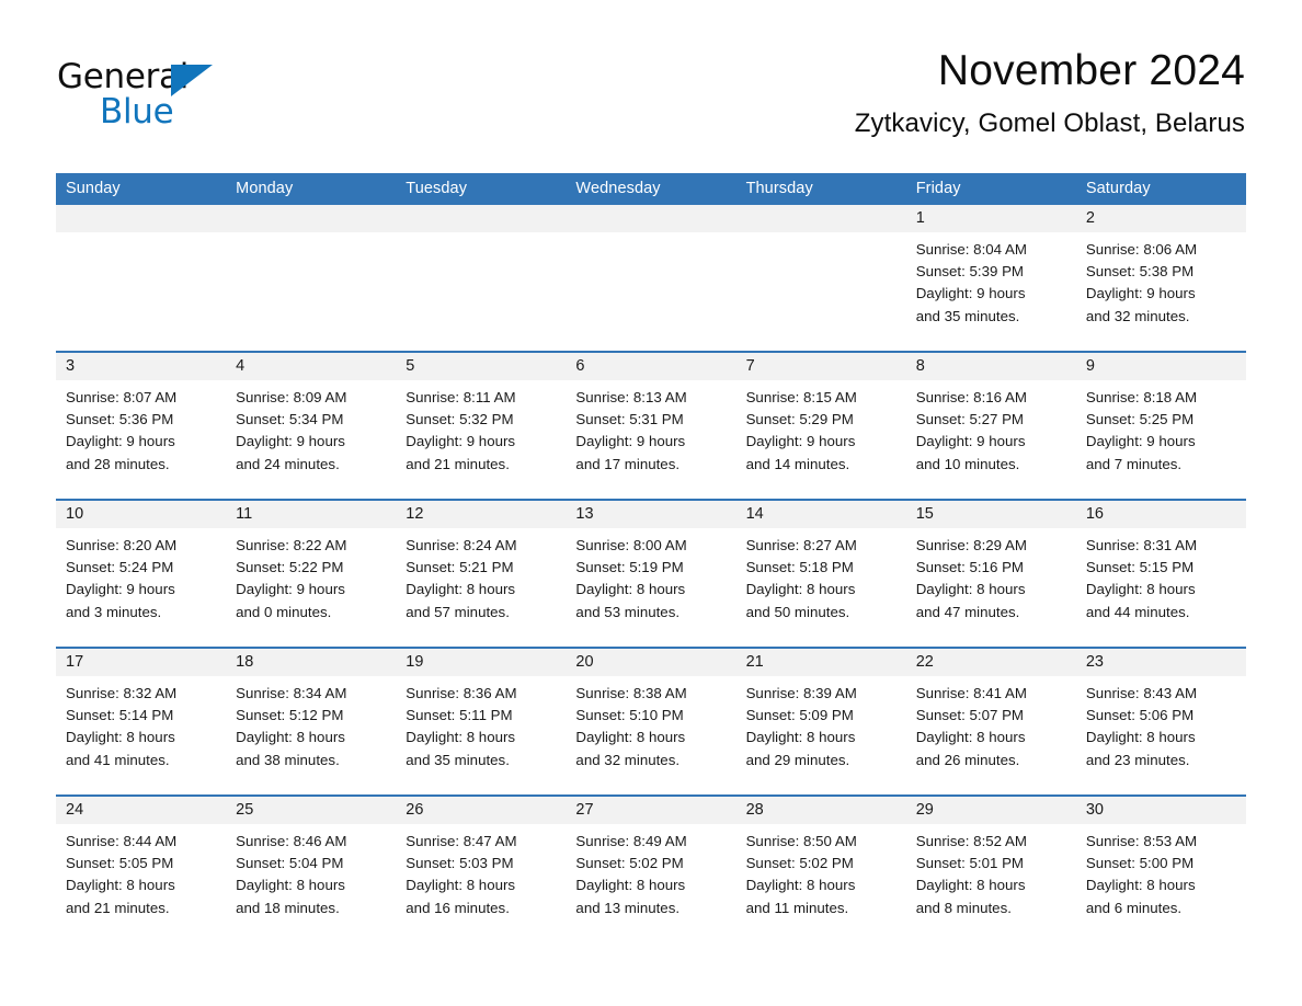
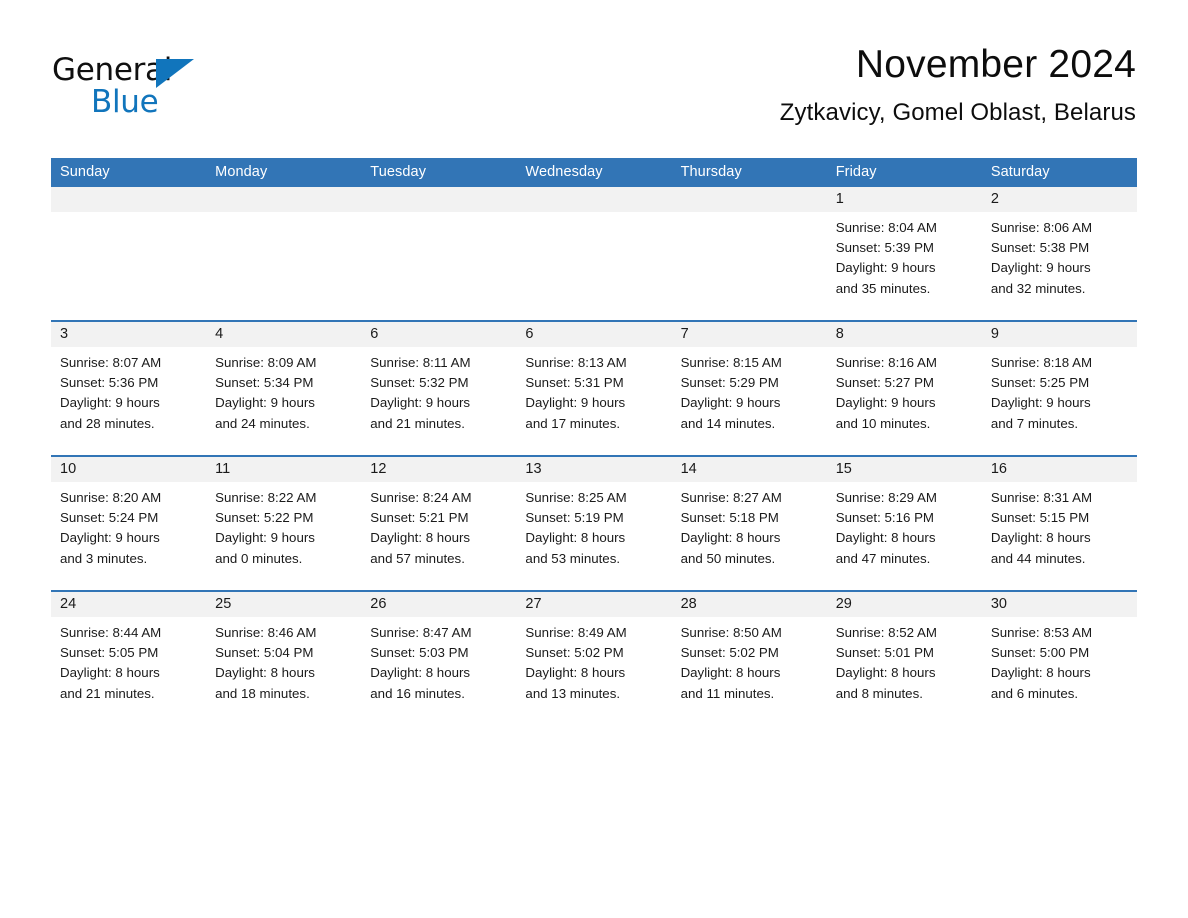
  General
  Blue
  November 2024
  Zytkavicy, Gomel Oblast, Belarus
  Sunday	Monday	Tuesday	Wednesday	Thursday	Friday	Saturday
  					1Sunrise: 8:04 AM Sunset: 5:39 PM Daylight: 9 hours and 35 minutes.	2Sunrise: 8:06 AM Sunset: 5:38 PM Daylight: 9 hours and 32 minutes.
- 3Sunrise: 8:07 AM Sunset: 5:36 PM Daylight: 9 hours and 28 minutes.	4Sunrise: 8:09 AM Sunset: 5:34 PM Daylight: 9 hours and 24 minutes.	5Sunrise: 8:11 AM Sunset: 5:32 PM Daylight: 9 hours and 21 minutes.	6Sunrise: 8:13 AM Sunset: 5:31 PM Daylight: 9 hours and 17 minutes.	7Sunrise: 8:15 AM Sunset: 5:29 PM Daylight: 9 hours and 14 minutes.	8Sunrise: 8:16 AM Sunset: 5:27 PM Daylight: 9 hours and 10 minutes.	9Sunrise: 8:18 AM Sunset: 5:25 PM Daylight: 9 hours and 7 minutes.
+ 3Sunrise: 8:07 AM Sunset: 5:36 PM Daylight: 9 hours and 28 minutes.	4Sunrise: 8:09 AM Sunset: 5:34 PM Daylight: 9 hours and 24 minutes.	6Sunrise: 8:11 AM Sunset: 5:32 PM Daylight: 9 hours and 21 minutes.	6Sunrise: 8:13 AM Sunset: 5:31 PM Daylight: 9 hours and 17 minutes.	7Sunrise: 8:15 AM Sunset: 5:29 PM Daylight: 9 hours and 14 minutes.	8Sunrise: 8:16 AM Sunset: 5:27 PM Daylight: 9 hours and 10 minutes.	9Sunrise: 8:18 AM Sunset: 5:25 PM Daylight: 9 hours and 7 minutes.
- 10Sunrise: 8:20 AM Sunset: 5:24 PM Daylight: 9 hours and 3 minutes.	11Sunrise: 8:22 AM Sunset: 5:22 PM Daylight: 9 hours and 0 minutes.	12Sunrise: 8:24 AM Sunset: 5:21 PM Daylight: 8 hours and 57 minutes.	13Sunrise: 8:00 AM Sunset: 5:19 PM Daylight: 8 hours and 53 minutes.	14Sunrise: 8:27 AM Sunset: 5:18 PM Daylight: 8 hours and 50 minutes.	15Sunrise: 8:29 AM Sunset: 5:16 PM Daylight: 8 hours and 47 minutes.	16Sunrise: 8:31 AM Sunset: 5:15 PM Daylight: 8 hours and 44 minutes.
+ 10Sunrise: 8:20 AM Sunset: 5:24 PM Daylight: 9 hours and 3 minutes.	11Sunrise: 8:22 AM Sunset: 5:22 PM Daylight: 9 hours and 0 minutes.	12Sunrise: 8:24 AM Sunset: 5:21 PM Daylight: 8 hours and 57 minutes.	13Sunrise: 8:25 AM Sunset: 5:19 PM Daylight: 8 hours and 53 minutes.	14Sunrise: 8:27 AM Sunset: 5:18 PM Daylight: 8 hours and 50 minutes.	15Sunrise: 8:29 AM Sunset: 5:16 PM Daylight: 8 hours and 47 minutes.	16Sunrise: 8:31 AM Sunset: 5:15 PM Daylight: 8 hours and 44 minutes.
- 17Sunrise: 8:32 AM Sunset: 5:14 PM Daylight: 8 hours and 41 minutes.	18Sunrise: 8:34 AM Sunset: 5:12 PM Daylight: 8 hours and 38 minutes.	19Sunrise: 8:36 AM Sunset: 5:11 PM Daylight: 8 hours and 35 minutes.	20Sunrise: 8:38 AM Sunset: 5:10 PM Daylight: 8 hours and 32 minutes.	21Sunrise: 8:39 AM Sunset: 5:09 PM Daylight: 8 hours and 29 minutes.	22Sunrise: 8:41 AM Sunset: 5:07 PM Daylight: 8 hours and 26 minutes.	23Sunrise: 8:43 AM Sunset: 5:06 PM Daylight: 8 hours and 23 minutes.
  24Sunrise: 8:44 AM Sunset: 5:05 PM Daylight: 8 hours and 21 minutes.	25Sunrise: 8:46 AM Sunset: 5:04 PM Daylight: 8 hours and 18 minutes.	26Sunrise: 8:47 AM Sunset: 5:03 PM Daylight: 8 hours and 16 minutes.	27Sunrise: 8:49 AM Sunset: 5:02 PM Daylight: 8 hours and 13 minutes.	28Sunrise: 8:50 AM Sunset: 5:02 PM Daylight: 8 hours and 11 minutes.	29Sunrise: 8:52 AM Sunset: 5:01 PM Daylight: 8 hours and 8 minutes.	30Sunrise: 8:53 AM Sunset: 5:00 PM Daylight: 8 hours and 6 minutes.
